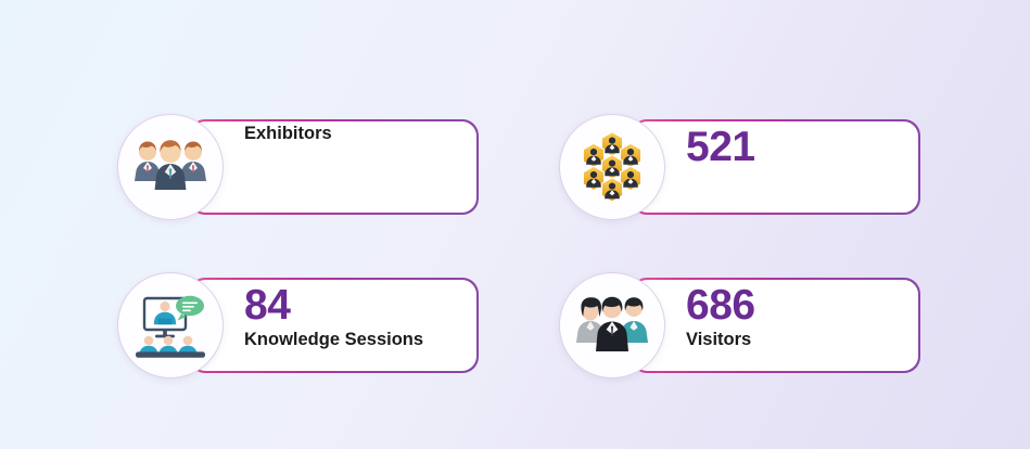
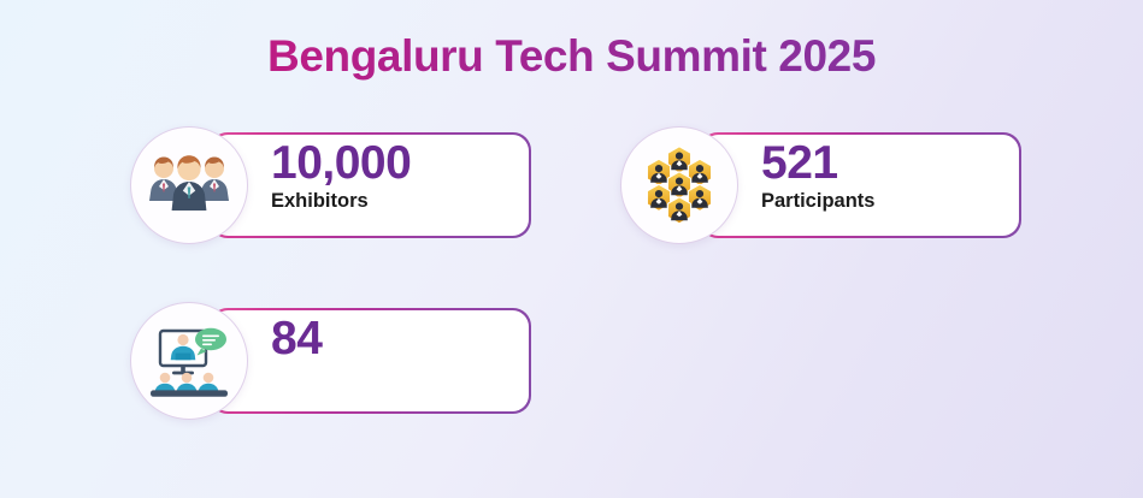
+ Bengaluru Tech Summit 2025
+ 10,000
  Exhibitors
  521
+ Participants
  84
- Knowledge Sessions
- 686
- Visitors
